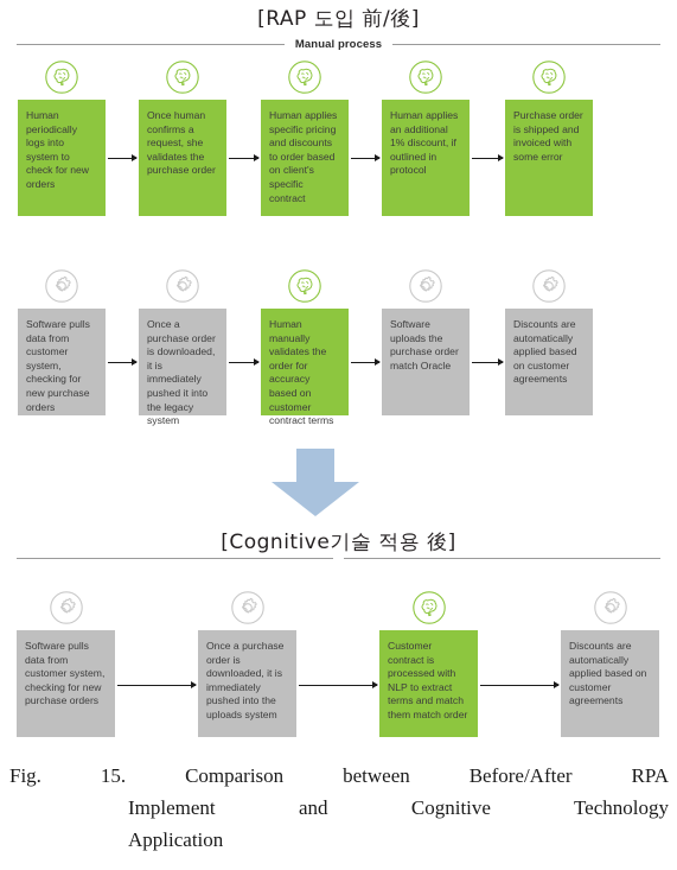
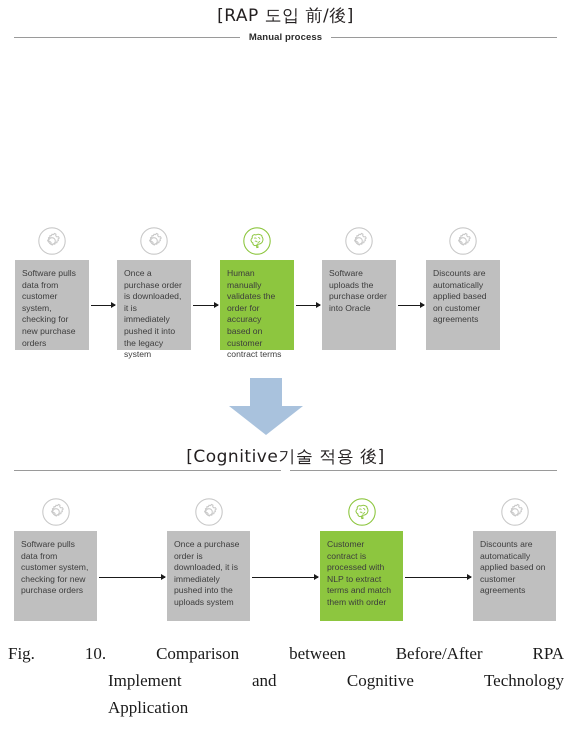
  [RAP 도입 前/後]
  Manual process
- Human periodically logs into system to check for new orders
- Once human confirms a request, she validates the purchase order
- Human applies specific pricing and discounts to order based on client's specific contract
- Human applies an additional 1% discount, if outlined in protocol
- Purchase order is shipped and invoiced with some error
  Software pulls data from customer system, checking for new purchase orders
  Once a purchase order is downloaded, it is immediately pushed it into the legacy system
  Human manually validates the order for accuracy based on customer contract terms
- Software uploads the purchase order match Oracle
+ Software uploads the purchase order into Oracle
  Discounts are automatically applied based on customer agreements
  [Cognitive기술 적용 後]
  Software pulls data from customer system, checking for new purchase orders
  Once a purchase order is downloaded, it is immediately pushed into the uploads system
- Customer contract is processed with NLP to extract terms and match them match order
+ Customer contract is processed with NLP to extract terms and match them with order
  Discounts are automatically applied based on customer agreements
- Fig. 15. Comparison between Before/After RPA
+ Fig. 10. Comparison between Before/After RPA
  Implement and Cognitive Technology
  Application
